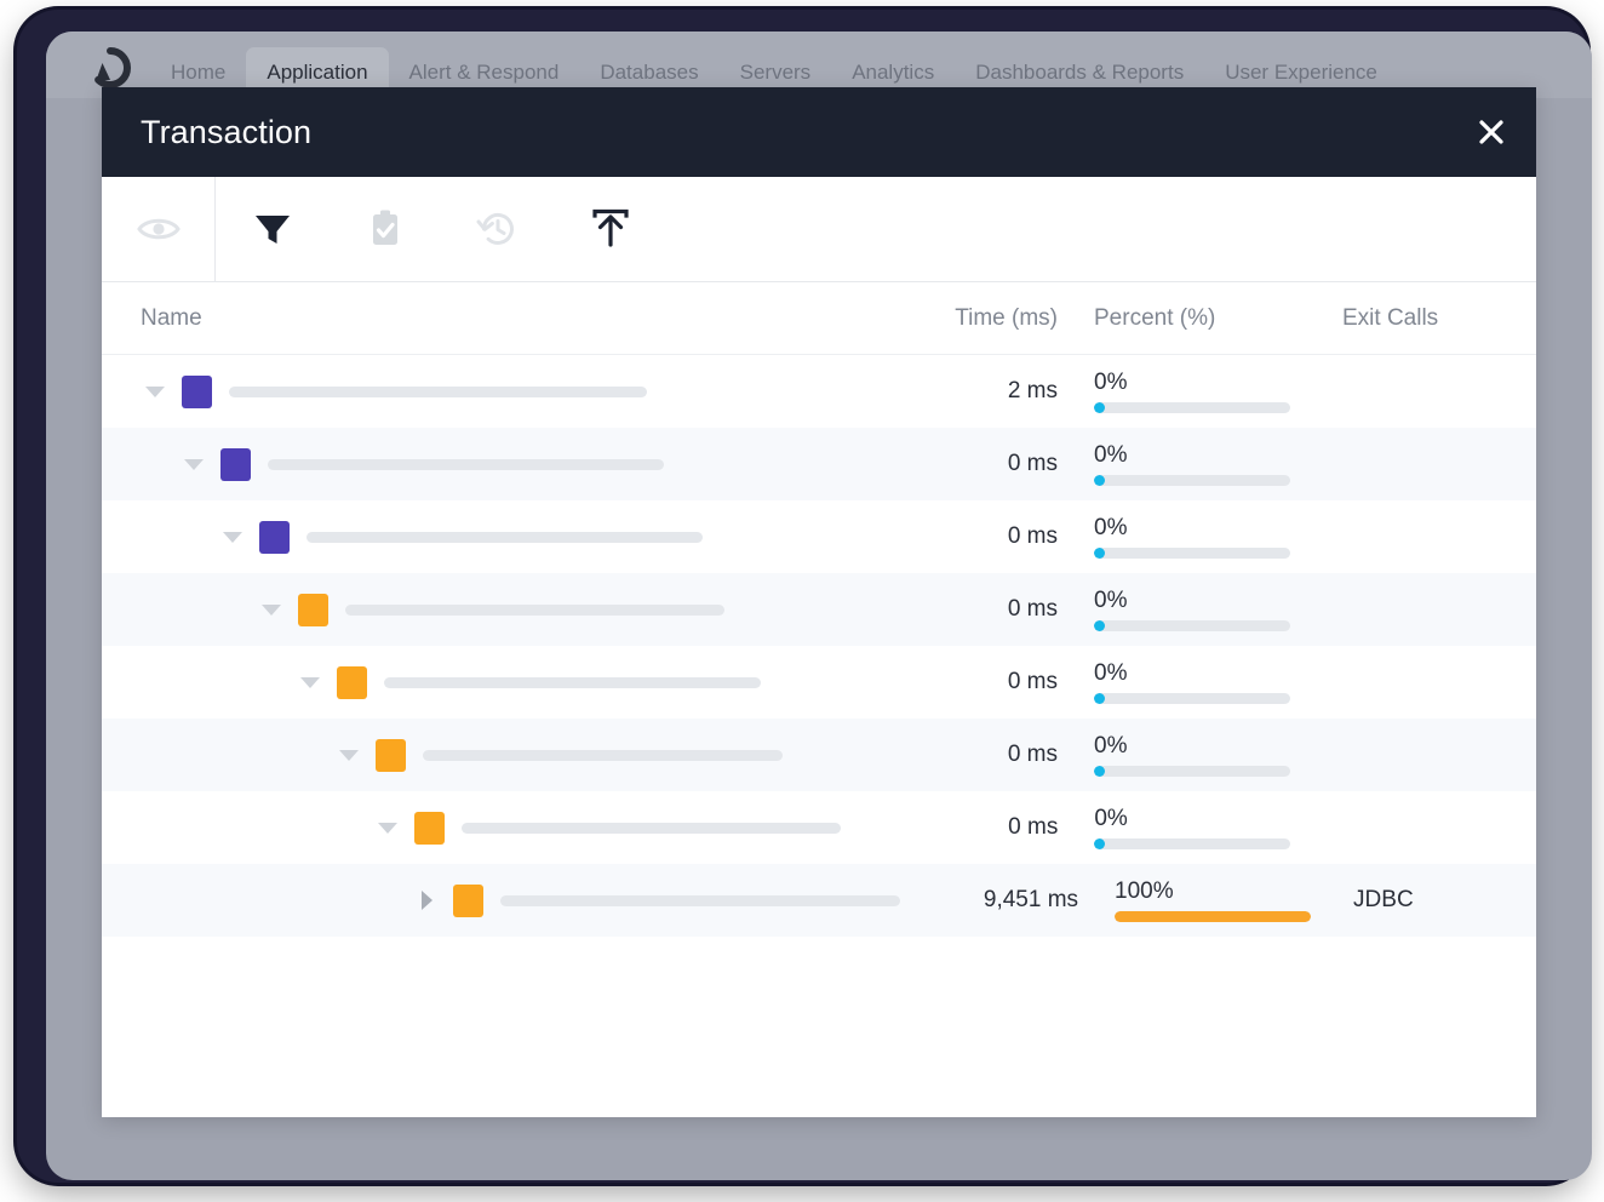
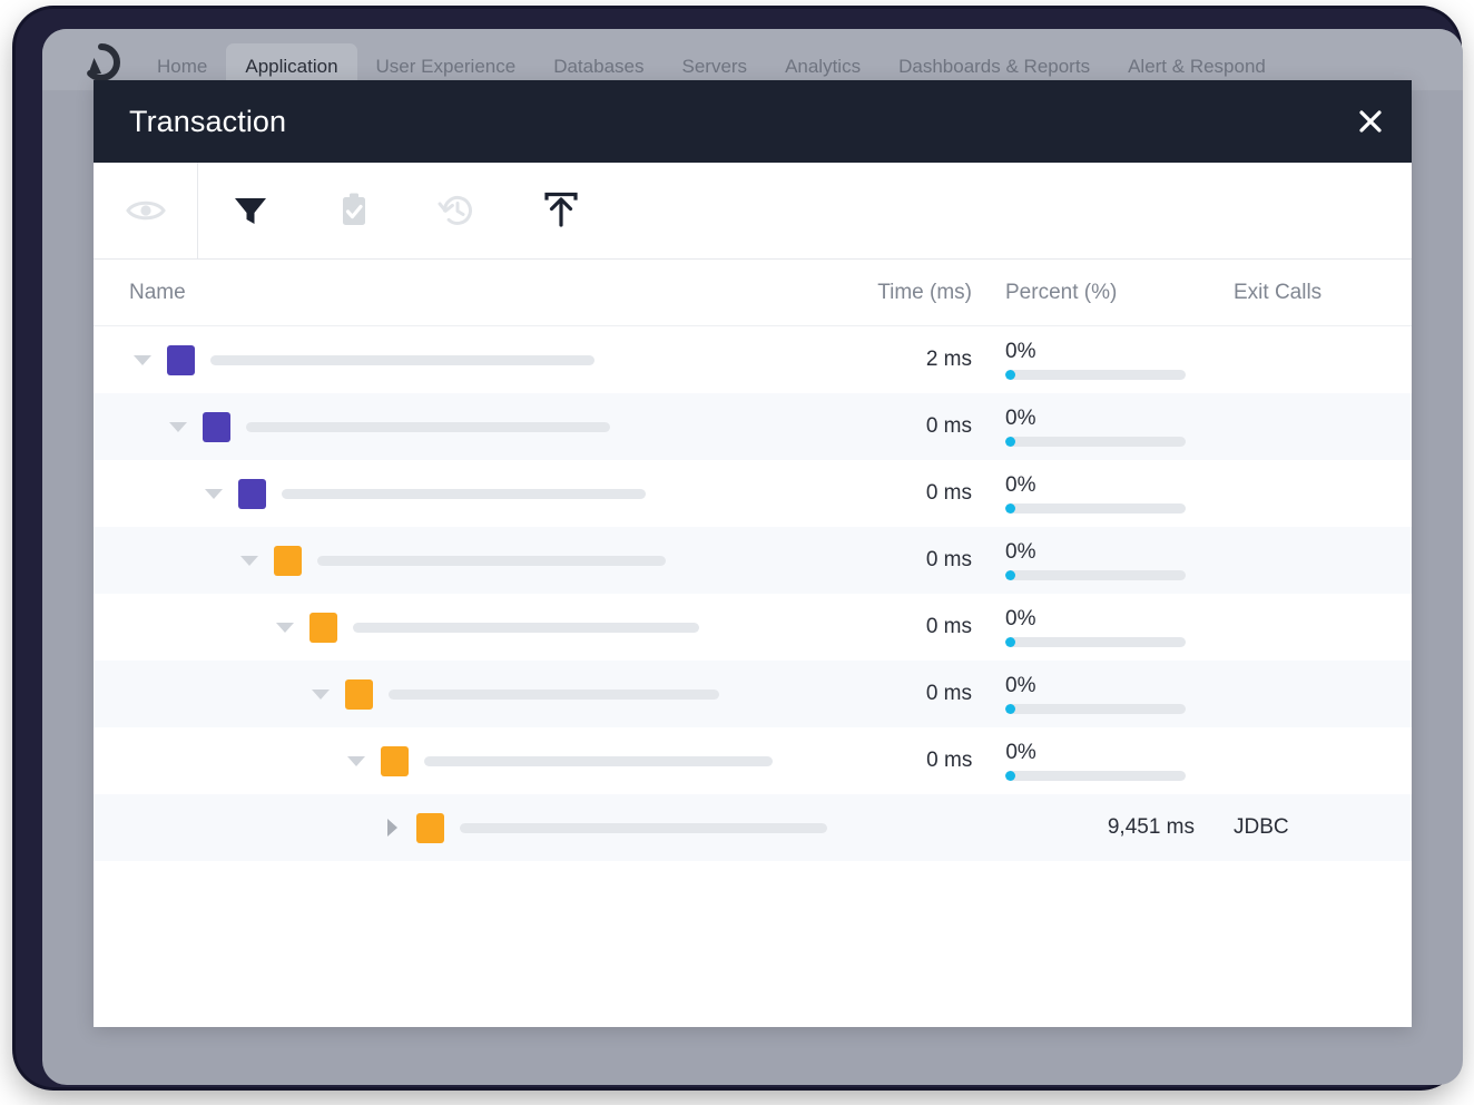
  Home
  Application
- Alert & Respond
+ User Experience
  Databases
  Servers
  Analytics
  Dashboards & Reports
- User Experience
+ Alert & Respond
  Transaction
  Name
  Time (ms)
  Percent (%)
  Exit Calls
  2 ms
  0%
  0 ms
  0%
  0 ms
  0%
  0 ms
  0%
  0 ms
  0%
  0 ms
  0%
  0 ms
  0%
  9,451 ms
- 100%
  JDBC
